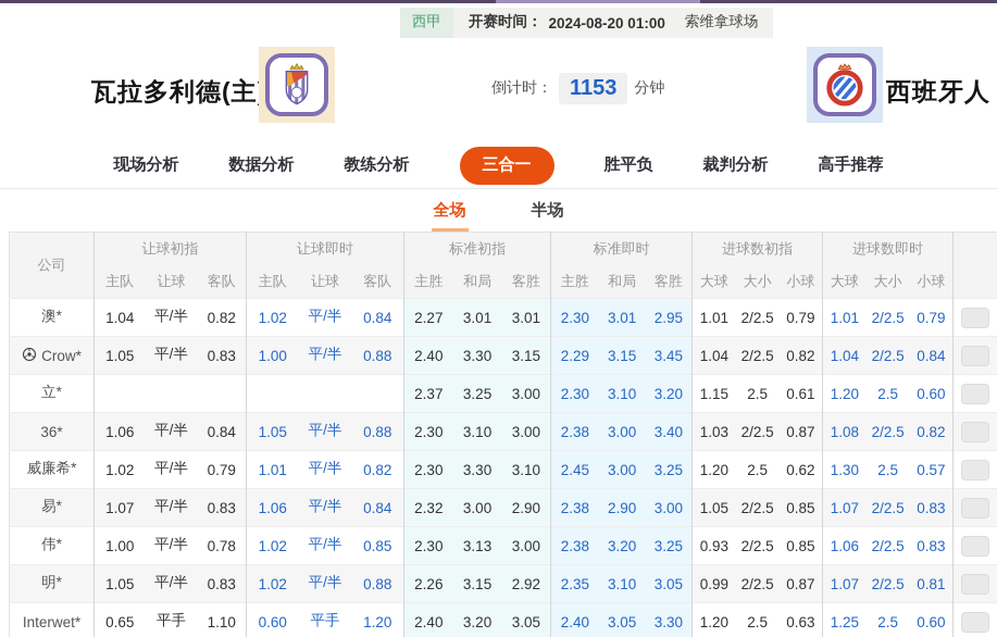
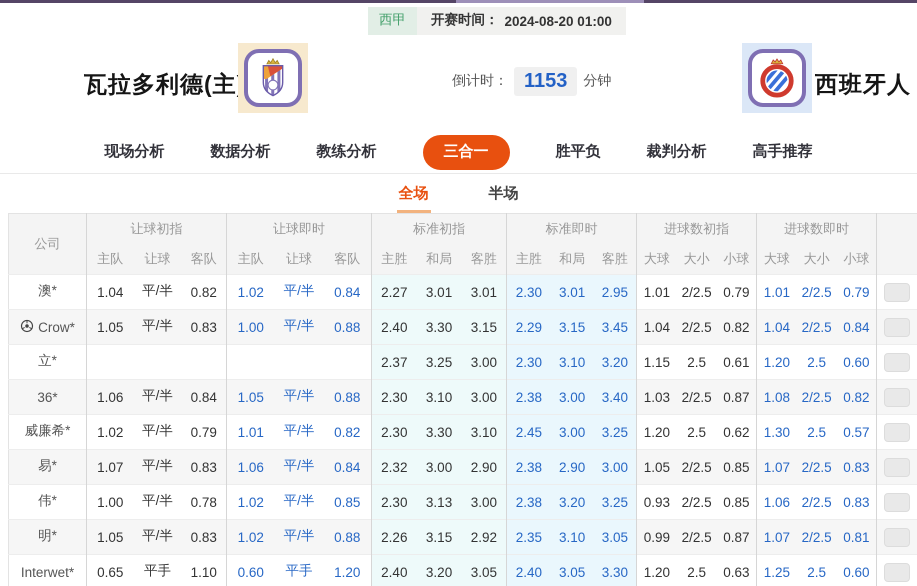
  西甲
  开赛时间：
  2024-08-20 01:00
- 索维拿球场
  瓦拉多利德(主
  倒计时：
  1153
  分钟
  西班牙人
  现场分析
  数据分析
  教练分析
  三合一
  胜平负
  裁判分析
  高手推荐
  全场
  半场
  公司	让球初指	让球即时	标准初指	标准即时	进球数初指	进球数即时
  主队	让球	客队	主队	让球	客队	主胜	和局	客胜	主胜	和局	客胜	大球	大小	小球	大球	大小	小球
  澳*	1.04	平/半	0.82	1.02	平/半	0.84	2.27	3.01	3.01	2.30	3.01	2.95	1.01	2/2.5	0.79	1.01	2/2.5	0.79
  Crow*	1.05	平/半	0.83	1.00	平/半	0.88	2.40	3.30	3.15	2.29	3.15	3.45	1.04	2/2.5	0.82	1.04	2/2.5	0.84
  立*							2.37	3.25	3.00	2.30	3.10	3.20	1.15	2.5	0.61	1.20	2.5	0.60
  36*	1.06	平/半	0.84	1.05	平/半	0.88	2.30	3.10	3.00	2.38	3.00	3.40	1.03	2/2.5	0.87	1.08	2/2.5	0.82
  威廉希*	1.02	平/半	0.79	1.01	平/半	0.82	2.30	3.30	3.10	2.45	3.00	3.25	1.20	2.5	0.62	1.30	2.5	0.57
  易*	1.07	平/半	0.83	1.06	平/半	0.84	2.32	3.00	2.90	2.38	2.90	3.00	1.05	2/2.5	0.85	1.07	2/2.5	0.83
  伟*	1.00	平/半	0.78	1.02	平/半	0.85	2.30	3.13	3.00	2.38	3.20	3.25	0.93	2/2.5	0.85	1.06	2/2.5	0.83
  明*	1.05	平/半	0.83	1.02	平/半	0.88	2.26	3.15	2.92	2.35	3.10	3.05	0.99	2/2.5	0.87	1.07	2/2.5	0.81
  Interwet*	0.65	平手	1.10	0.60	平手	1.20	2.40	3.20	3.05	2.40	3.05	3.30	1.20	2.5	0.63	1.25	2.5	0.60
